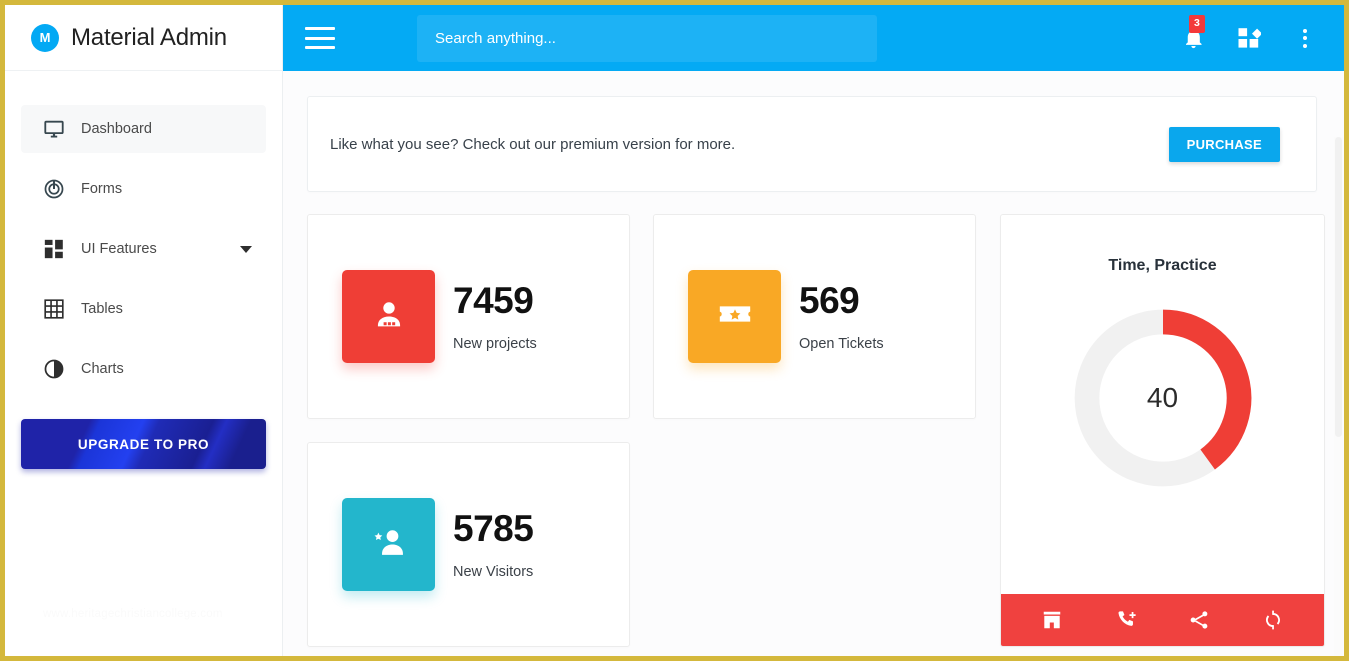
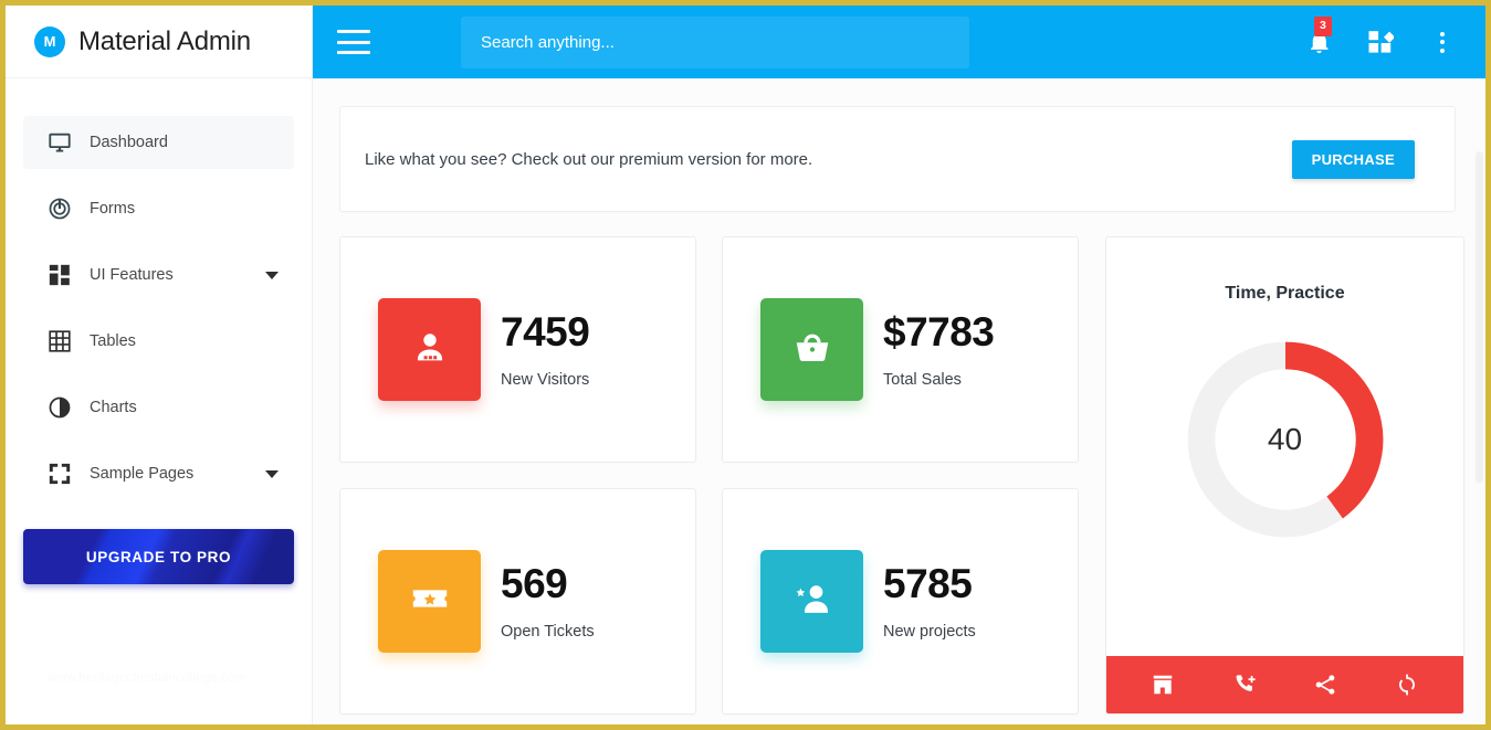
  M
  Material Admin
  Dashboard
  Forms
  UI Features
  Tables
  Charts
+ Sample Pages
  UPGRADE TO PRO
  Search anything...
  3
  Like what you see? Check out our premium version for more.
  PURCHASE
  7459
- New projects
+ New Visitors
+ $7783
+ Total Sales
  569
  Open Tickets
  5785
- New Visitors
+ New projects
  Time, Practice
  40
